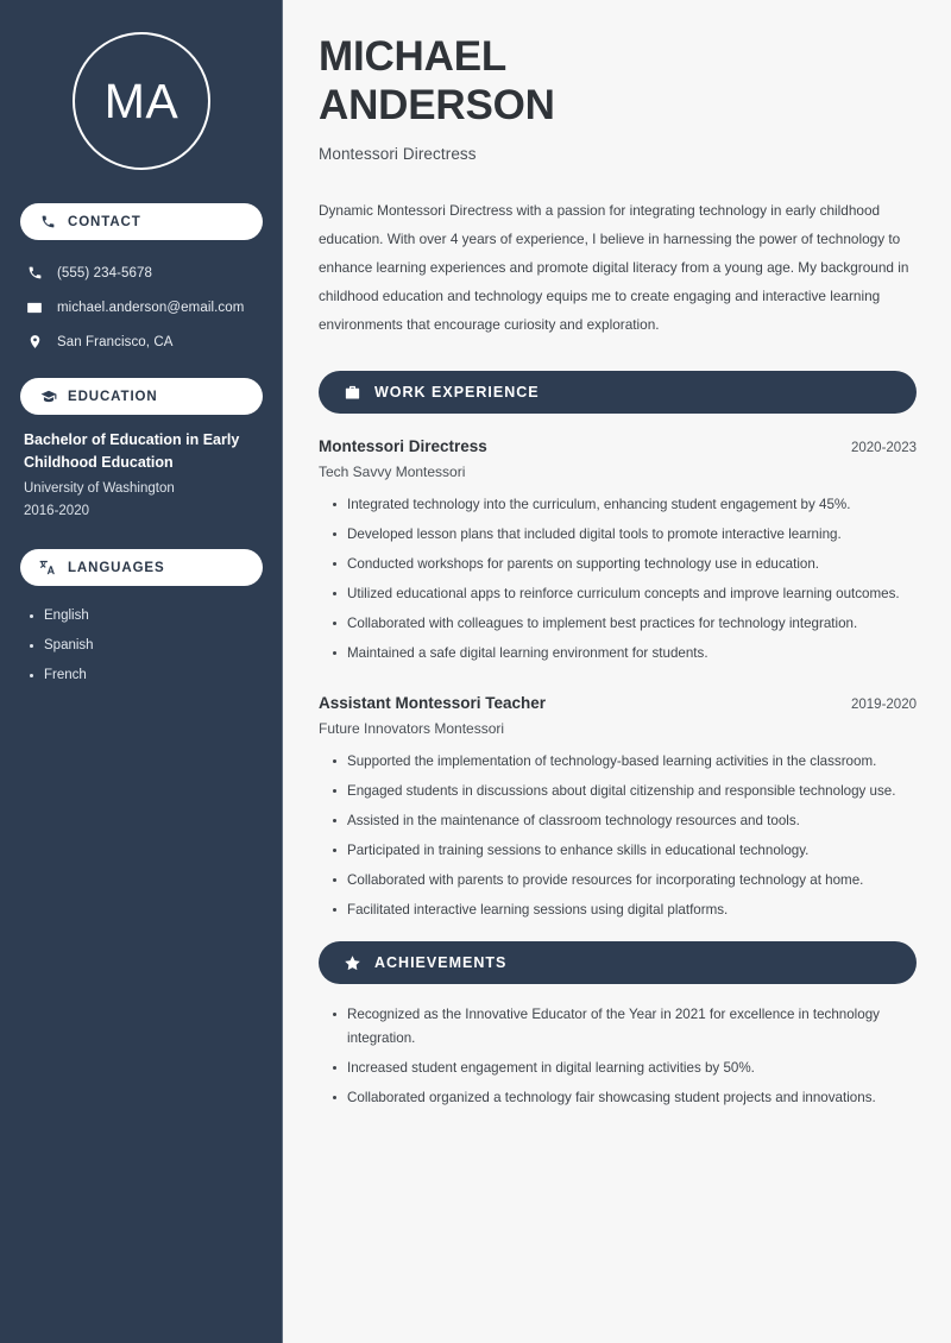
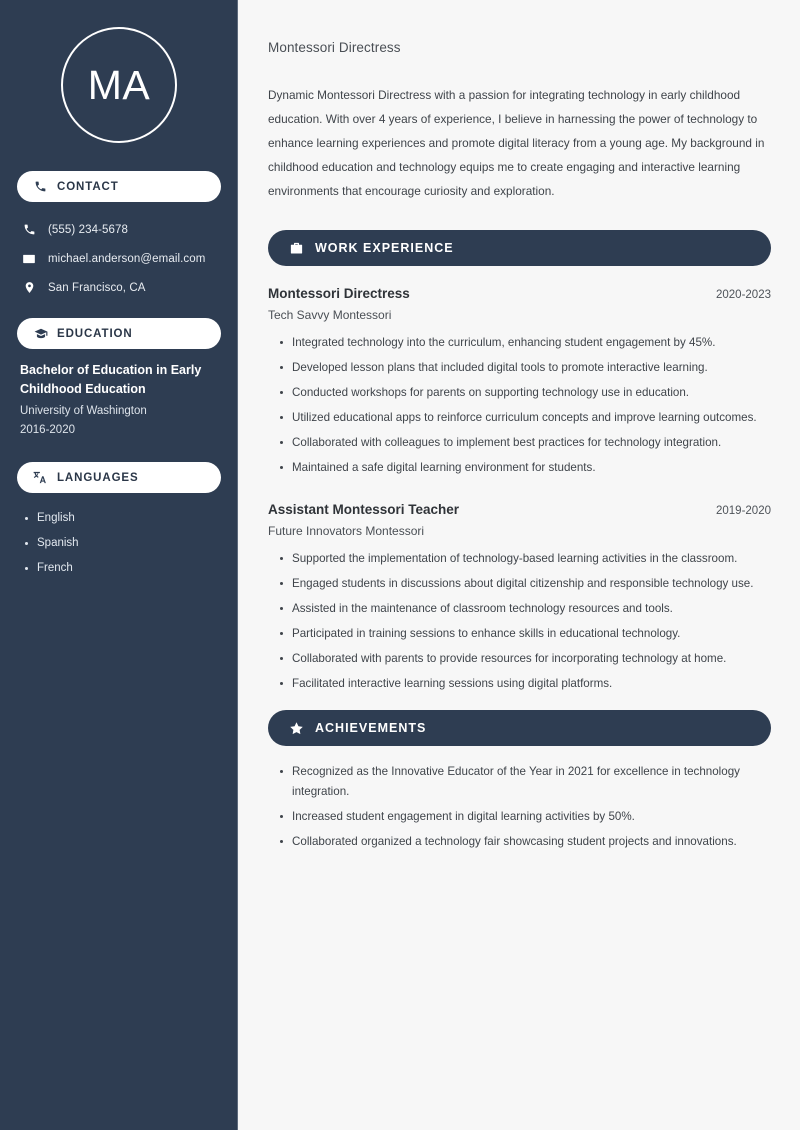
  MA
  CONTACT
  (555) 234-5678
  michael.anderson@email.com
  San Francisco, CA
  EDUCATION
  Bachelor of Education in Early Childhood Education
  University of Washington
  2016-2020
  LANGUAGES
  English
  Spanish
  French
- MICHAEL
- ANDERSON
  Montessori Directress
  Dynamic Montessori Directress with a passion for integrating technology in early childhood education. With over 4 years of experience, I believe in harnessing the power of technology to enhance learning experiences and promote digital literacy from a young age. My background in childhood education and technology equips me to create engaging and interactive learning environments that encourage curiosity and exploration.
  WORK EXPERIENCE
  Montessori Directress
  2020-2023
  Tech Savvy Montessori
  Integrated technology into the curriculum, enhancing student engagement by 45%.
  Developed lesson plans that included digital tools to promote interactive learning.
  Conducted workshops for parents on supporting technology use in education.
  Utilized educational apps to reinforce curriculum concepts and improve learning outcomes.
  Collaborated with colleagues to implement best practices for technology integration.
  Maintained a safe digital learning environment for students.
  Assistant Montessori Teacher
  2019-2020
  Future Innovators Montessori
  Supported the implementation of technology-based learning activities in the classroom.
  Engaged students in discussions about digital citizenship and responsible technology use.
  Assisted in the maintenance of classroom technology resources and tools.
  Participated in training sessions to enhance skills in educational technology.
  Collaborated with parents to provide resources for incorporating technology at home.
  Facilitated interactive learning sessions using digital platforms.
  ACHIEVEMENTS
  Recognized as the Innovative Educator of the Year in 2021 for excellence in technology integration.
  Increased student engagement in digital learning activities by 50%.
  Collaborated organized a technology fair showcasing student projects and innovations.
